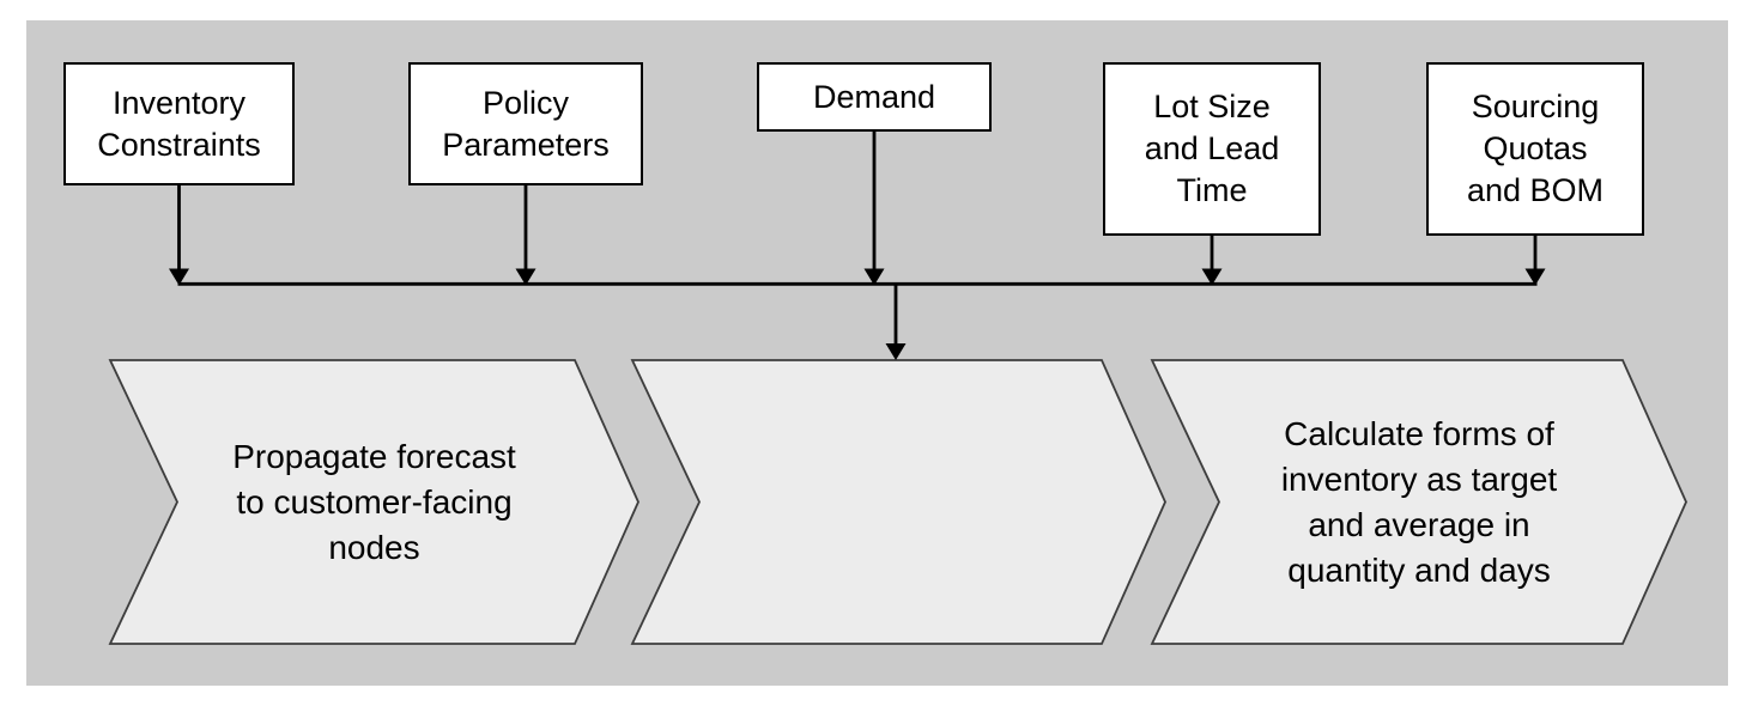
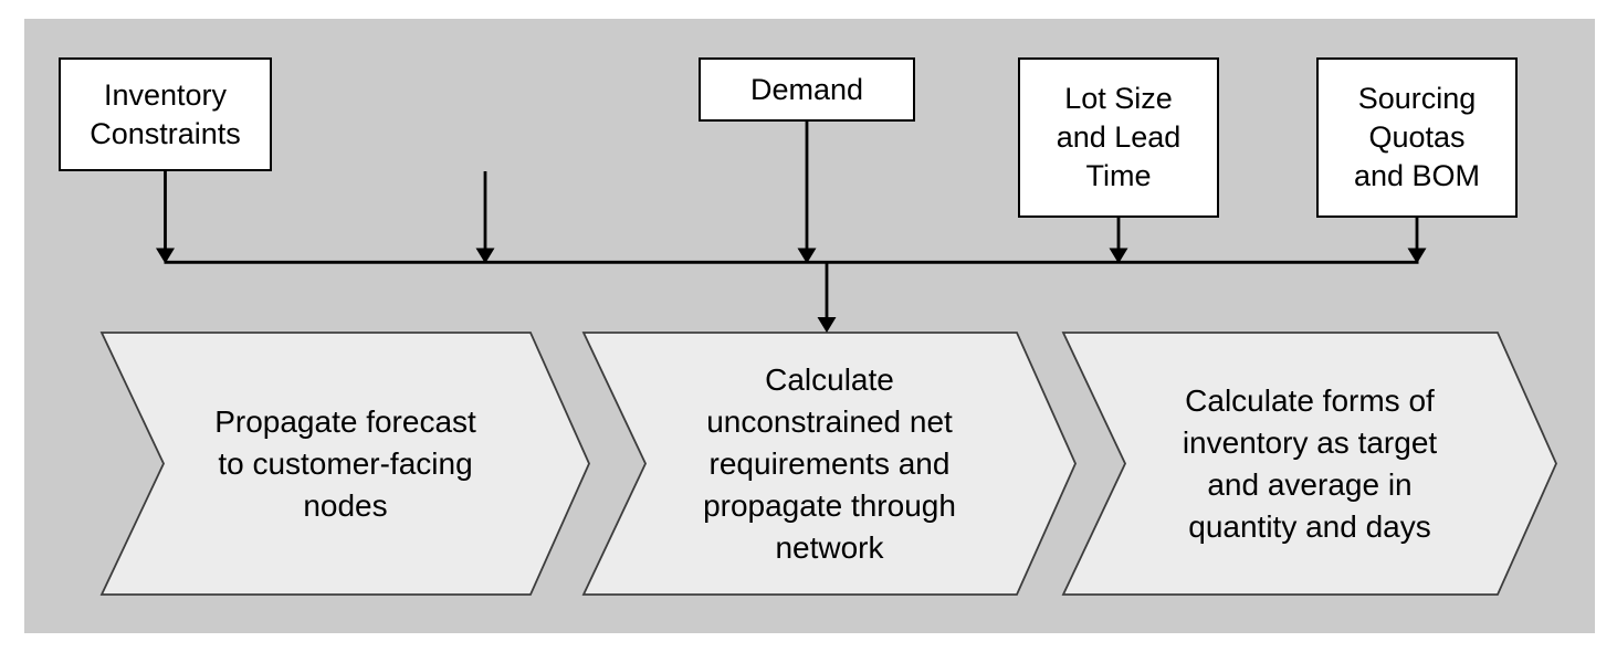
  Inventory
  Constraints
- Policy
- Parameters
  Demand
  Lot Size
  and Lead
  Time
  Sourcing
  Quotas
  and BOM
  Propagate forecast
  to customer-facing
  nodes
+ Calculate
+ unconstrained net
+ requirements and
+ propagate through
+ network
  Calculate forms of
  inventory as target
  and average in
  quantity and days
